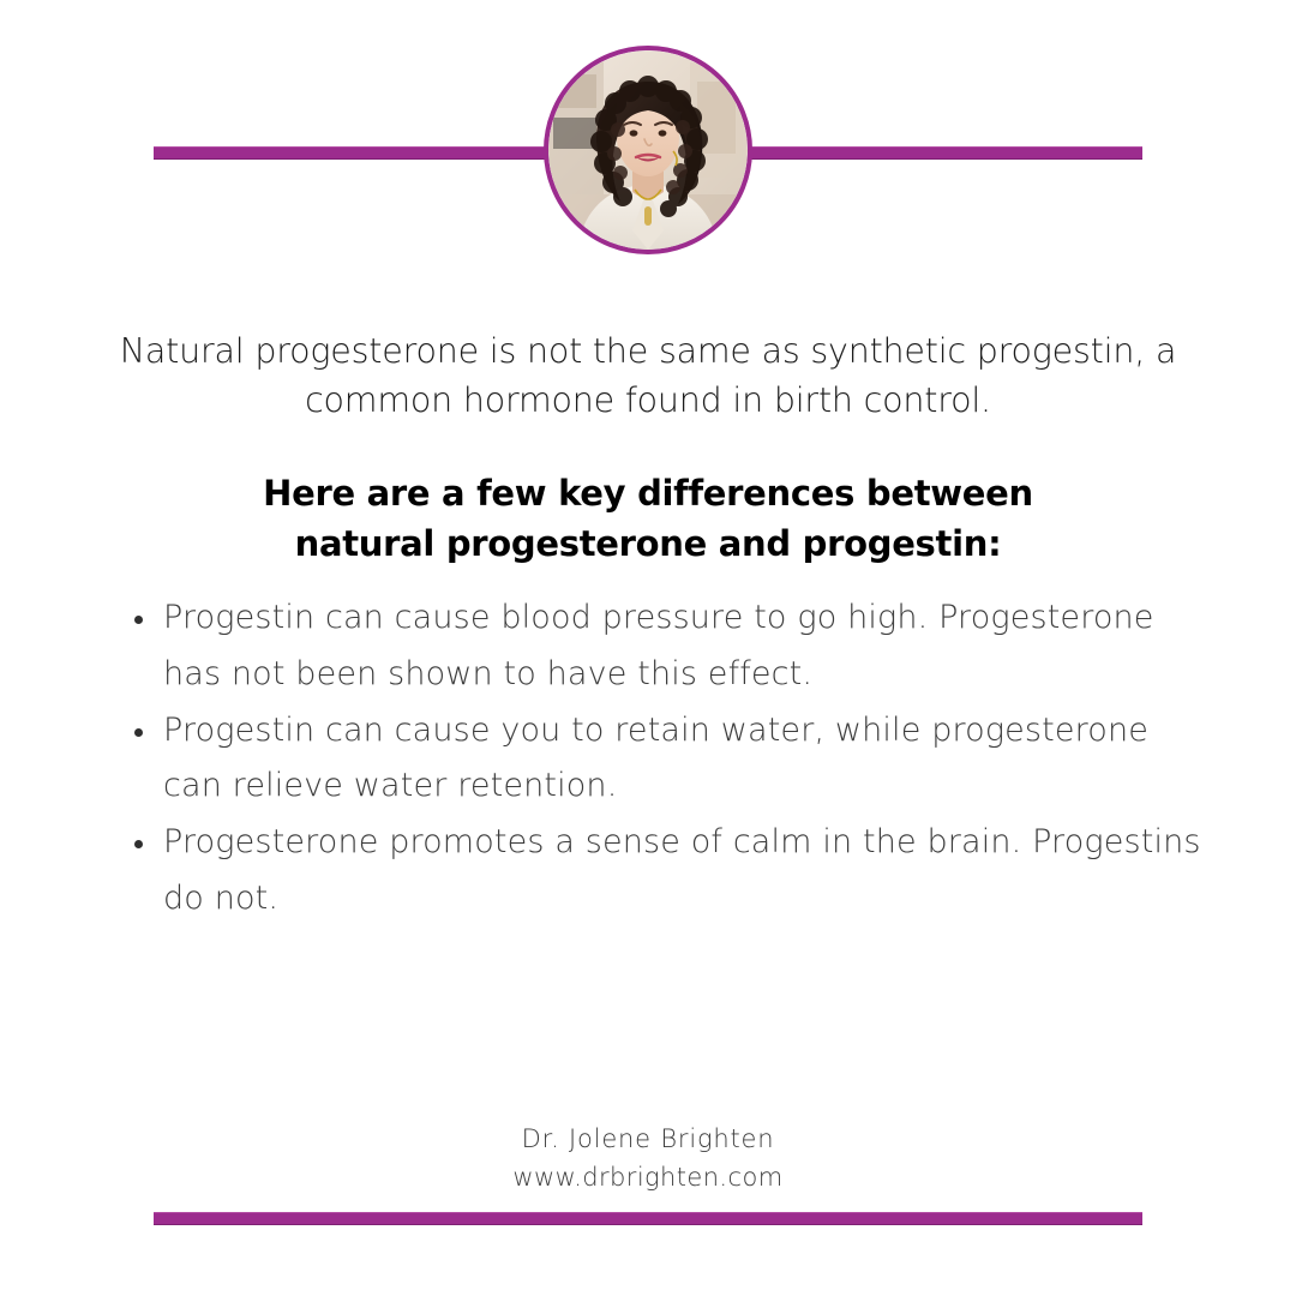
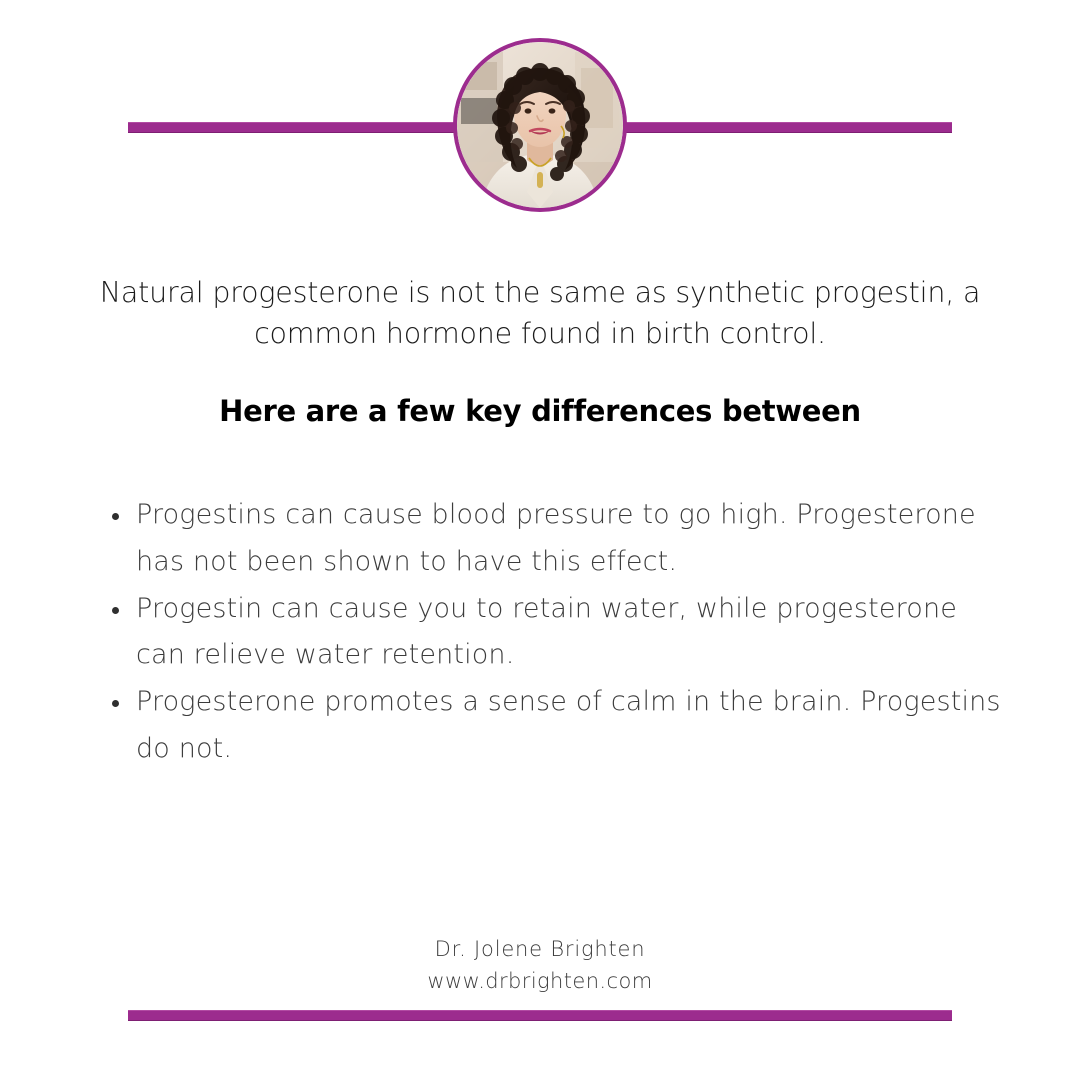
  Natural progesterone is not the same as synthetic progestin, a common hormone found in birth control.
  Here are a few key differences between
- natural progesterone and progestin:
- Progestin can cause blood pressure to go high. Progesterone has not been shown to have this effect.
+ Progestins can cause blood pressure to go high. Progesterone has not been shown to have this effect.
  Progestin can cause you to retain water, while progesterone can relieve water retention.
  Progesterone promotes a sense of calm in the brain. Progestins do not.
  Dr. Jolene Brighten
  www.drbrighten.com
